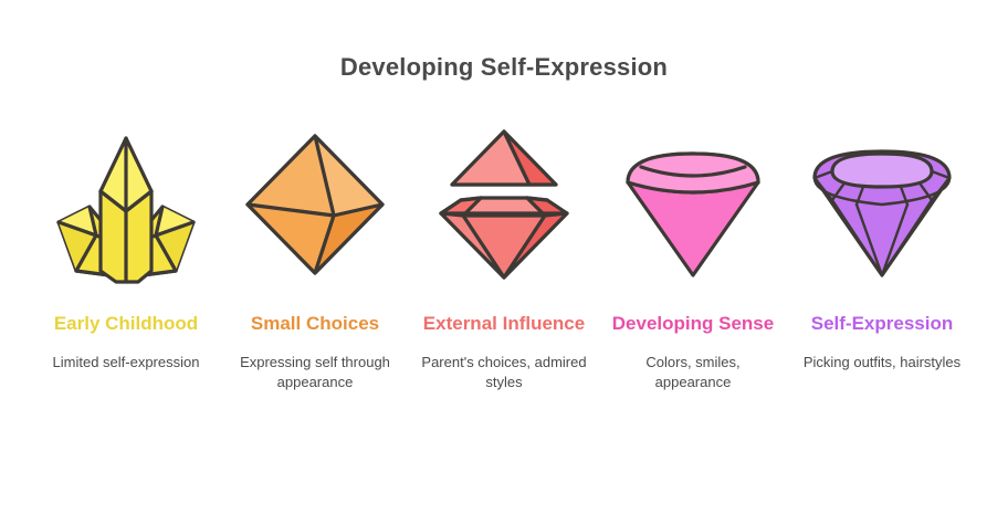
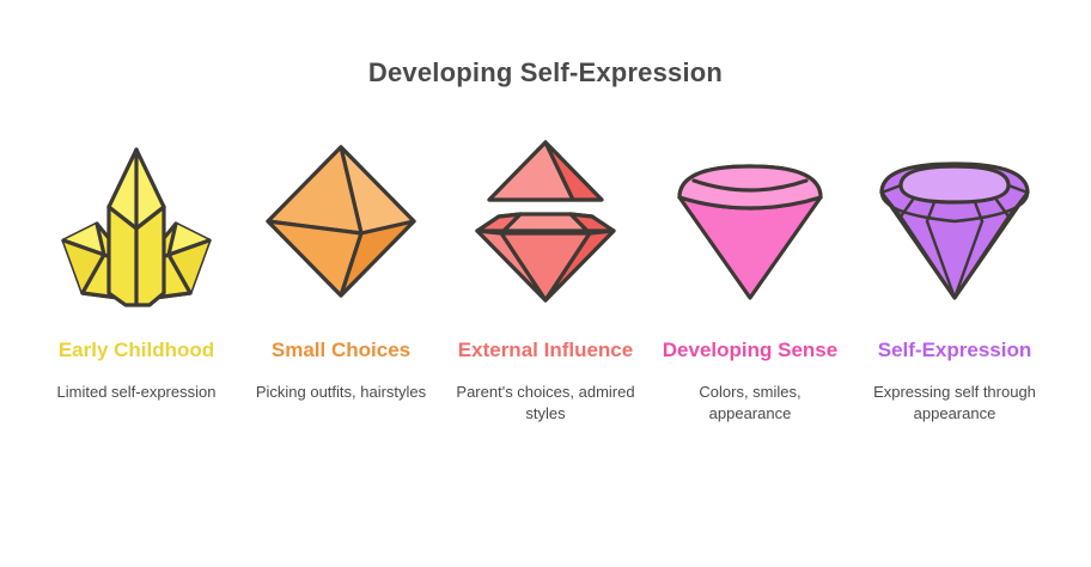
  Developing Self-Expression
  Early Childhood
  Limited self-expression
  Small Choices
- Expressing self through appearance
+ Picking outfits, hairstyles
  External Influence
  Parent's choices, admired styles
  Developing Sense
  Colors, smiles, appearance
  Self-Expression
- Picking outfits, hairstyles
+ Expressing self through appearance
